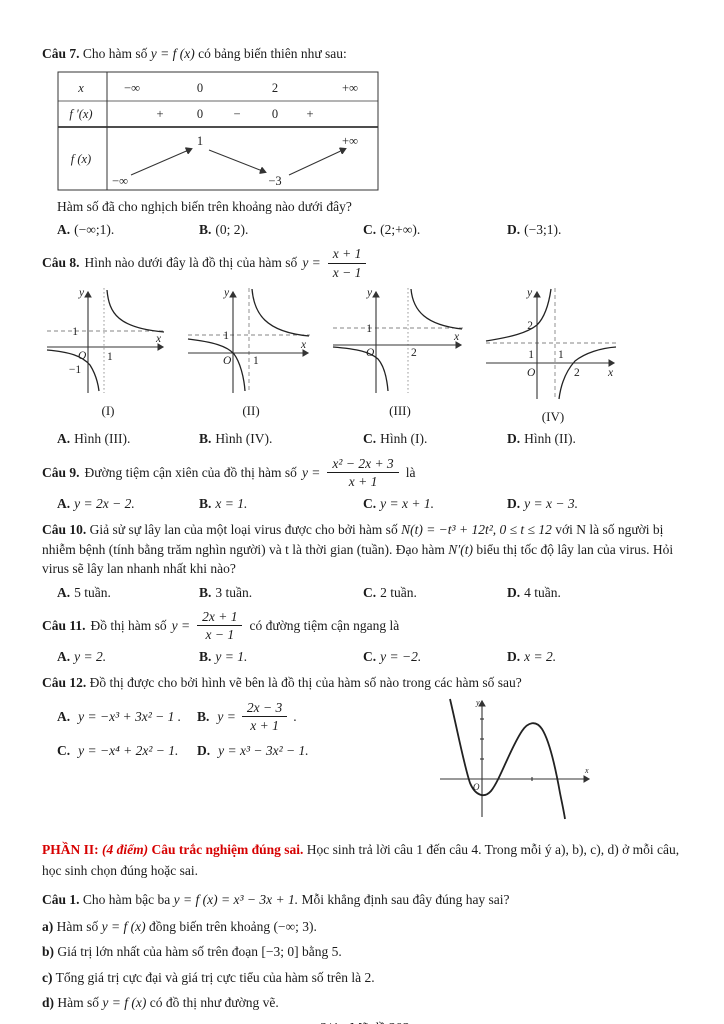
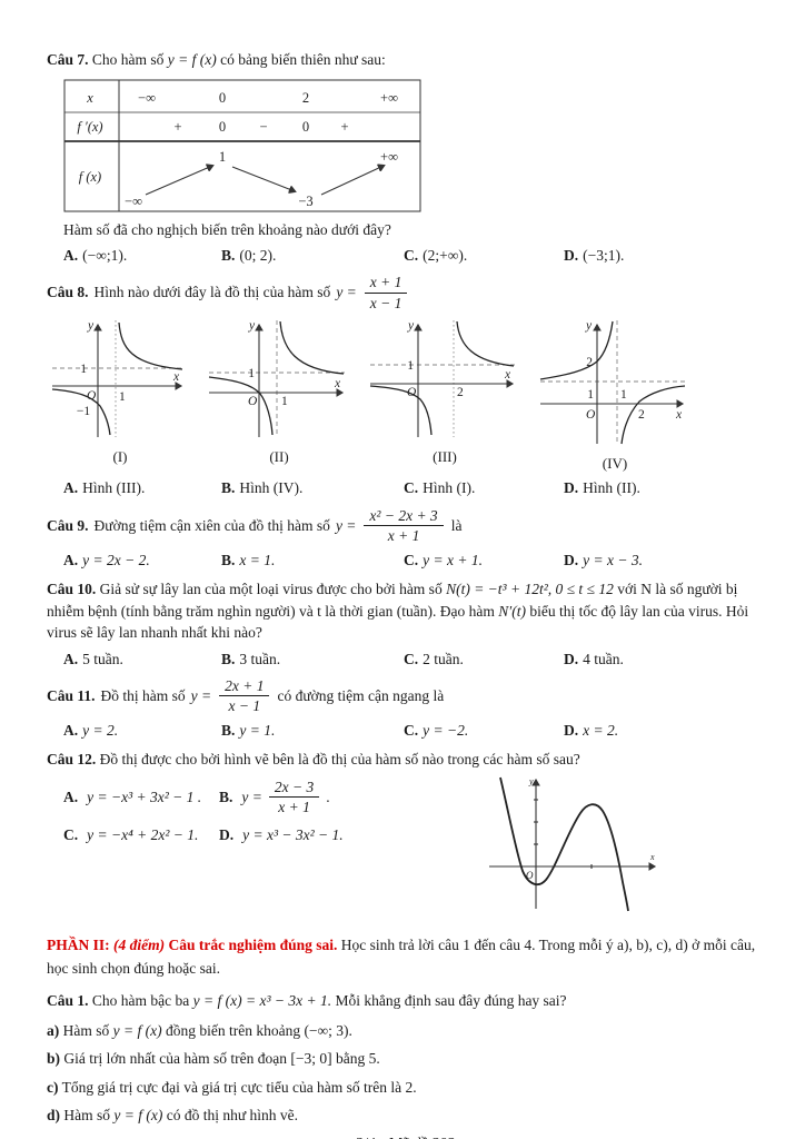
  Câu 7. Cho hàm số y = f (x) có bảng biến thiên như sau:
  x
  f ′(x)
  f (x)
  −∞
  0
  2
  +∞
  +
  0
  −
  0
  +
  1
  +∞
  −∞
  −3
  Hàm số đã cho nghịch biến trên khoảng nào dưới đây?
  A. (−∞;1).
  B. (0; 2).
  C. (2;+∞).
  D. (−3;1).
  Câu 8.
  Hình nào dưới đây là đồ thị của hàm số
  y =
  x + 1
  x − 1
  y
  x
  1
  O
  1
  −1
  (I)
  y
  x
  1
  O
  1
  (II)
  y
  x
  1
  O
  2
  (III)
  y
  2
  1
  1
  O
  2
  x
  (IV)
  A. Hình (III).
  B. Hình (IV).
  C. Hình (I).
  D. Hình (II).
  Câu 9.
  Đường tiệm cận xiên của đồ thị hàm số
  y =
  x² − 2x + 3
  x + 1
  là
  A. y = 2x − 2.
  B. x = 1.
  C. y = x + 1.
  D. y = x − 3.
  Câu 10. Giả sử sự lây lan của một loại virus được cho bởi hàm số N(t) = −t³ + 12t², 0 ≤ t ≤ 12 với N là số người bị nhiễm bệnh (tính bằng trăm nghìn người) và t là thời gian (tuần). Đạo hàm N′(t) biểu thị tốc độ lây lan của virus. Hỏi virus sẽ lây lan nhanh nhất khi nào?
  A. 5 tuần.
  B. 3 tuần.
  C. 2 tuần.
  D. 4 tuần.
  Câu 11.
  Đồ thị hàm số
  y =
  2x + 1
  x − 1
  có đường tiệm cận ngang là
  A. y = 2.
  B. y = 1.
  C. y = −2.
  D. x = 2.
  Câu 12. Đồ thị được cho bởi hình vẽ bên là đồ thị của hàm số nào trong các hàm số sau?
  A.
  y = −x³ + 3x² − 1 .
  B.
  y =
  2x − 3
  x + 1
  .
  C.
  y = −x⁴ + 2x² − 1.
  D.
  y = x³ − 3x² − 1.
  y
  x
  O
  PHẦN II: (4 điểm) Câu trắc nghiệm đúng sai. Học sinh trả lời câu 1 đến câu 4. Trong mỗi ý a), b), c), d) ở mỗi câu, học sinh chọn đúng hoặc sai.
  Câu 1. Cho hàm bậc ba y = f (x) = x³ − 3x + 1. Mỗi khẳng định sau đây đúng hay sai?
  a) Hàm số y = f (x) đồng biến trên khoảng (−∞; 3).
  b) Giá trị lớn nhất của hàm số trên đoạn [−3; 0] bằng 5.
  c) Tổng giá trị cực đại và giá trị cực tiểu của hàm số trên là 2.
- d) Hàm số y = f (x) có đồ thị như đường vẽ.
+ d) Hàm số y = f (x) có đồ thị như hình vẽ.
